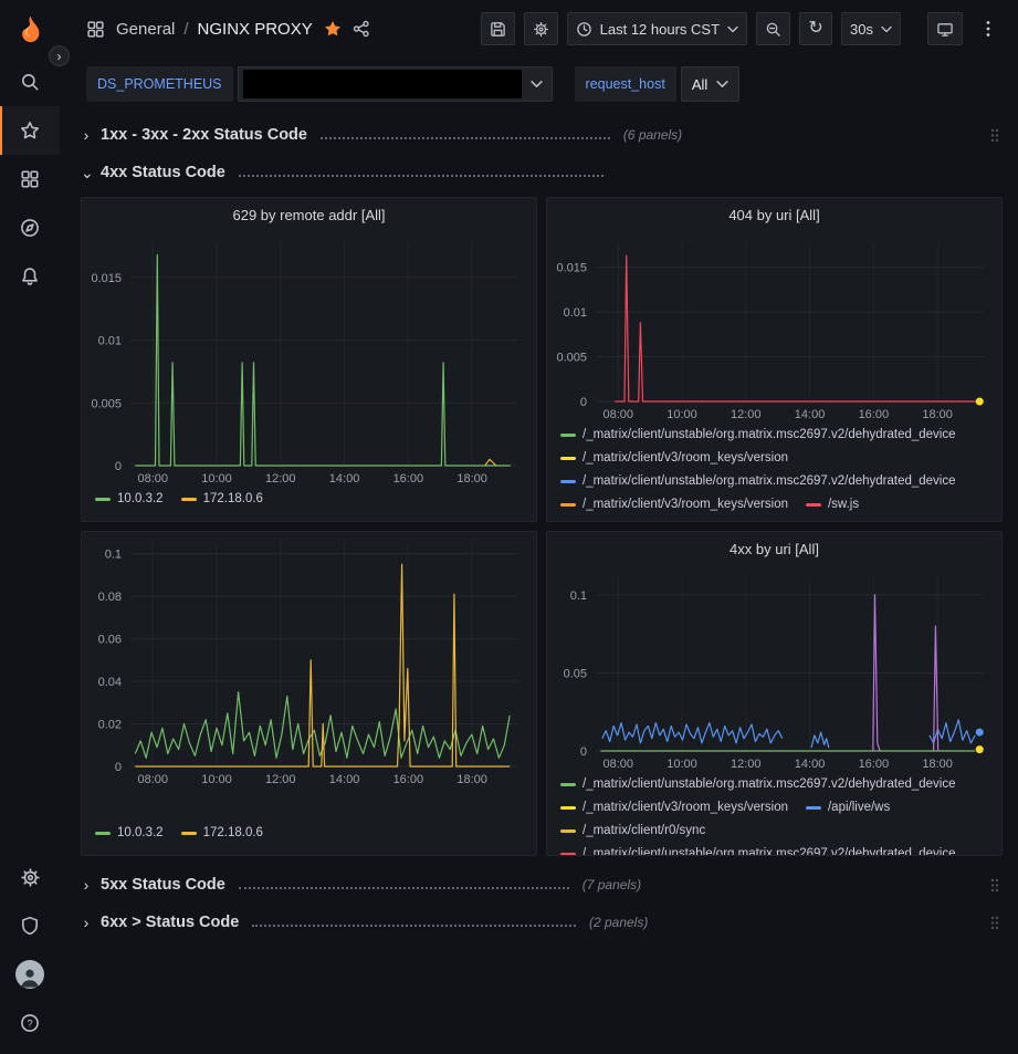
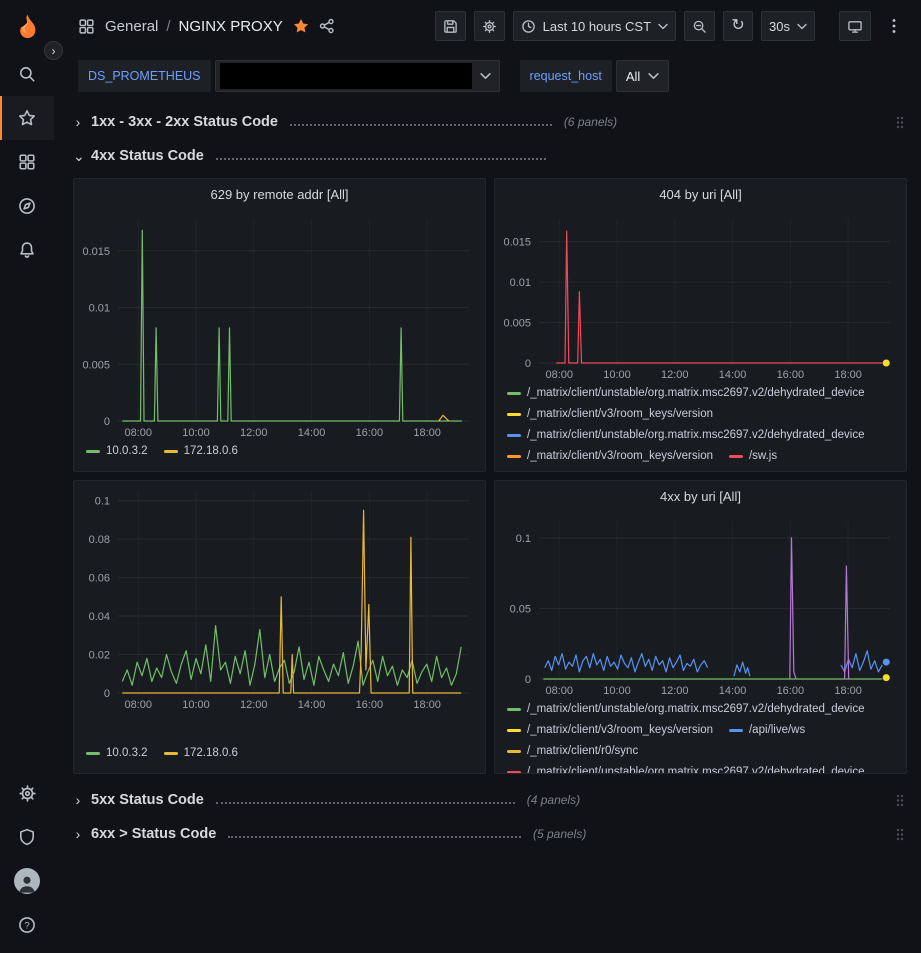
  ?
  ›
  General
  /
  NGINX PROXY
- Last 12 hours CST
+ Last 10 hours CST
  ↻
  30s
  DS_PROMETHEUS
  request_host
  All
  ›
  1xx - 3xx - 2xx Status Code
  (6 panels)
  ⌄
  4xx Status Code
  629 by remote addr [All]
  08:00
  10:00
  12:00
  14:00
  16:00
  18:00
  0
  0.005
  0.01
  0.015
  10.0.3.2
  172.18.0.6
  404 by uri [All]
  08:00
  10:00
  12:00
  14:00
  16:00
  18:00
  0
  0.005
  0.01
  0.015
  /_matrix/client/unstable/org.matrix.msc2697.v2/dehydrated_device
  /_matrix/client/v3/room_keys/version
  /_matrix/client/unstable/org.matrix.msc2697.v2/dehydrated_device
  /_matrix/client/v3/room_keys/version
  /sw.js
  08:00
  10:00
  12:00
  14:00
  16:00
  18:00
  0
  0.02
  0.04
  0.06
  0.08
  0.1
  10.0.3.2
  172.18.0.6
  4xx by uri [All]
  08:00
  10:00
  12:00
  14:00
  16:00
  18:00
  0
  0.05
  0.1
  /_matrix/client/unstable/org.matrix.msc2697.v2/dehydrated_device
  /_matrix/client/v3/room_keys/version
  /api/live/ws
  /_matrix/client/r0/sync
  /_matrix/client/unstable/org.matrix.msc2697.v2/dehydrated_device
  ›
  5xx Status Code
- (7 panels)
+ (4 panels)
  ›
  6xx > Status Code
- (2 panels)
+ (5 panels)
